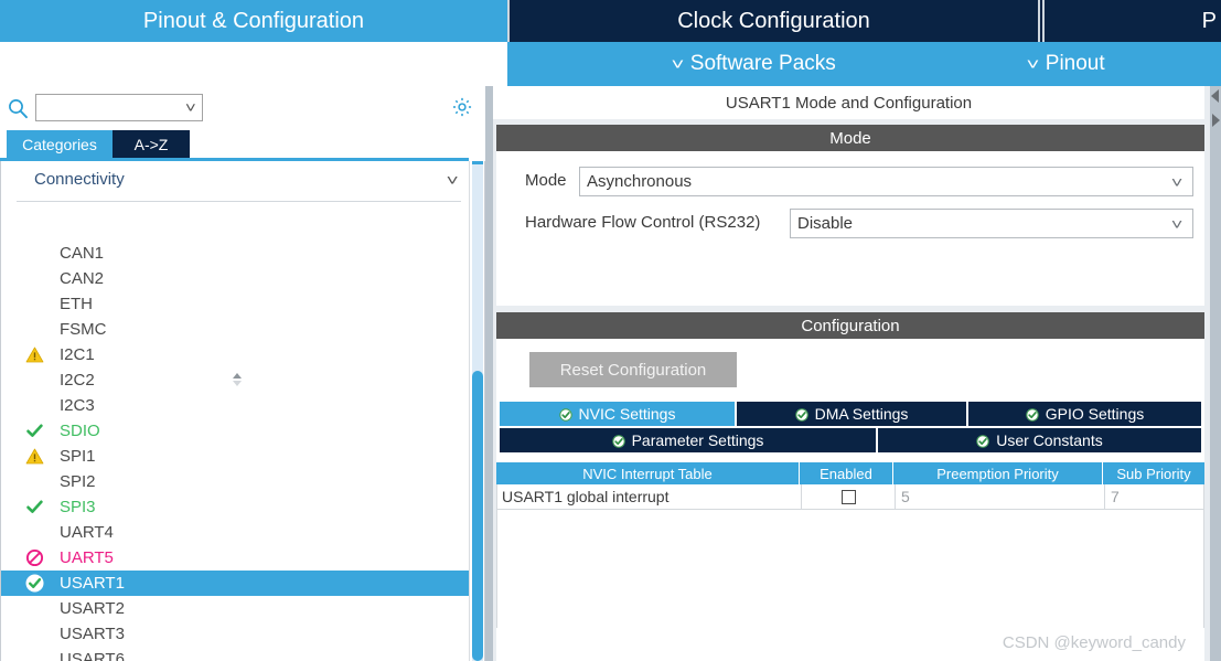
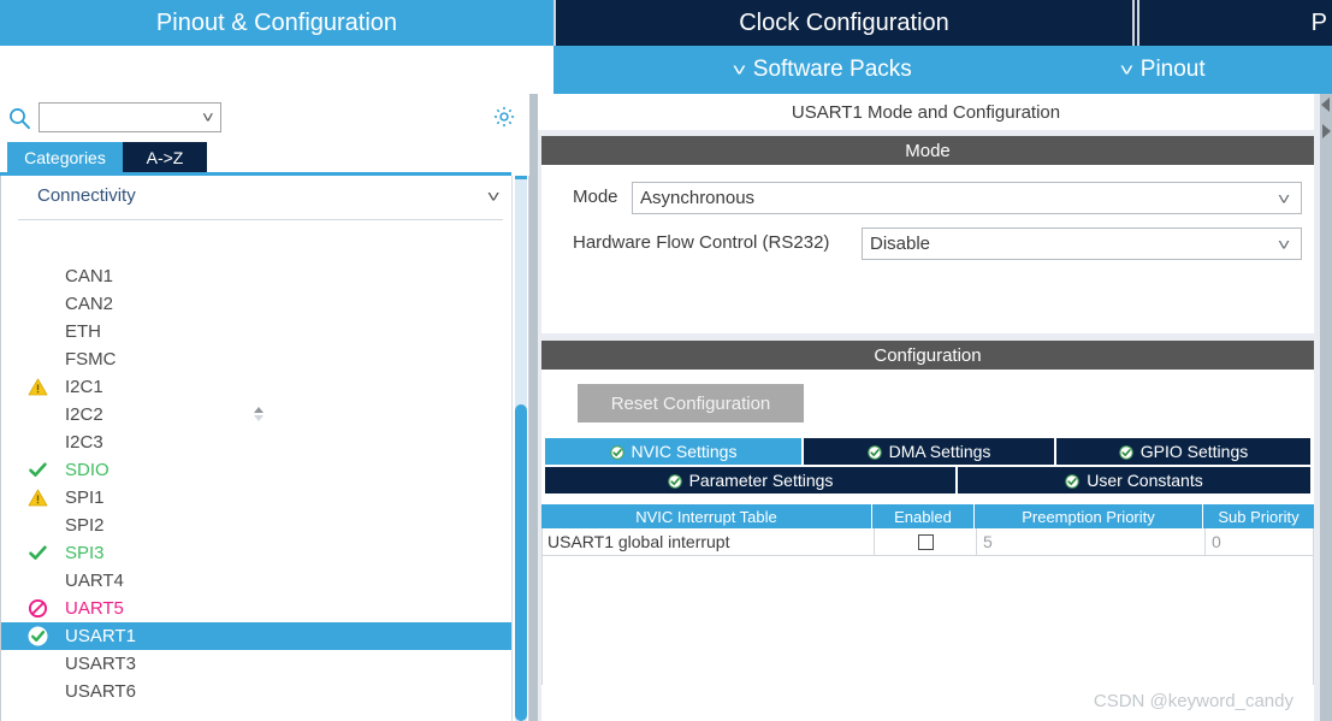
  Pinout & Configuration
  Clock Configuration
  P
  ˅
  Software Packs
  ˅
  Pinout
  ˅
  Categories
  A->Z
  Connectivity
  ˅
  CAN1
  CAN2
  ETH
  FSMC
  I2C1
  I2C2
  I2C3
  SDIO
  SPI1
  SPI2
  SPI3
  UART4
  UART5
  USART1
- USART2
  USART3
  USART6
  USART1 Mode and Configuration
  Mode
  Mode
  Asynchronous
  ˅
  Hardware Flow Control (RS232)
  Disable
  ˅
  Configuration
  Reset Configuration
  NVIC Settings
  DMA Settings
  GPIO Settings
  Parameter Settings
  User Constants
  NVIC Interrupt Table
  Enabled
  Preemption Priority
  Sub Priority
  USART1 global interrupt
  5
- 7
+ 0
  CSDN @keyword_candy
